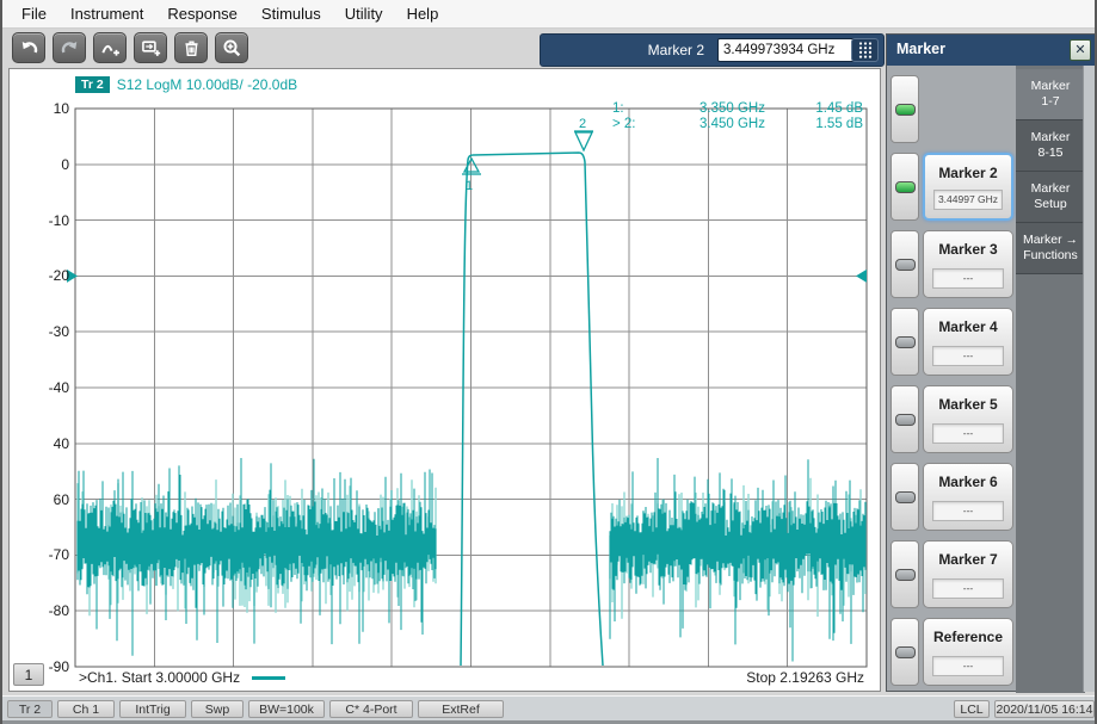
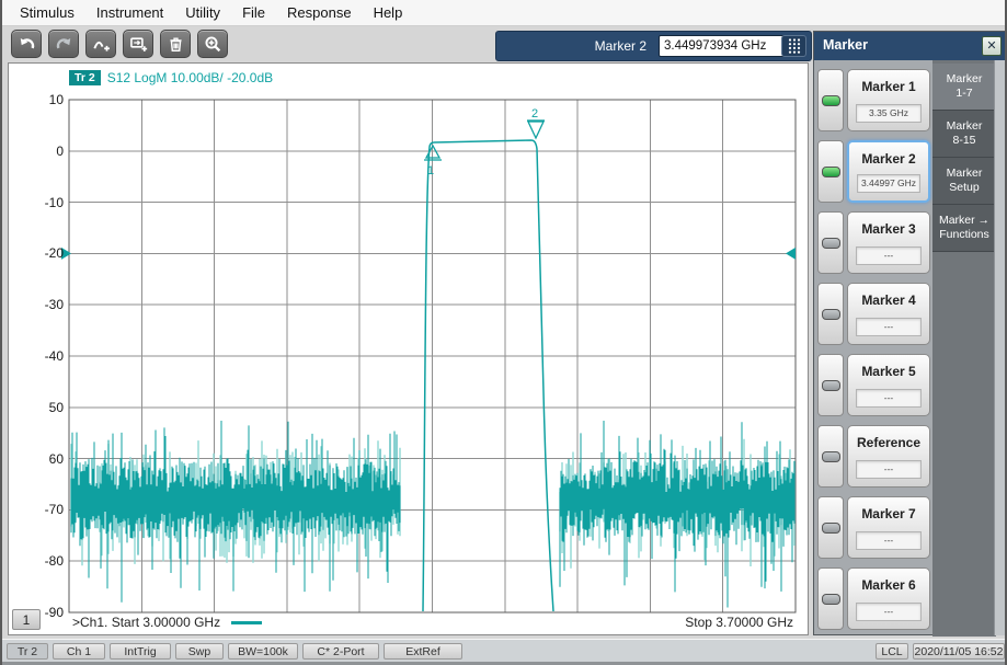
- File
+ Stimulus
  Instrument
- Response
+ Utility
- Stimulus
+ File
- Utility
+ Response
  Help
  Marker 2
  3.449973934 GHz
  Tr 2
  S12 LogM 10.00dB/ -20.0dB
  1
  2
  10
  0
  -10
  -20
  -30
  -40
- 40
+ 50
  60
  -70
  -80
  -90
- 1:
- 3.350 GHz
- 1.45 dB
- > 2:
- 3.450 GHz
- 1.55 dB
  1
  >Ch1. Start 3.00000 GHz
- Stop 2.19263 GHz
+ Stop 3.70000 GHz
  Marker
  ✕
+ Marker 1
+ 3.35 GHz
  Marker 2
  3.44997 GHz
  Marker 3
  ---
  Marker 4
  ---
  Marker 5
  ---
- Marker 6
+ Reference
  ---
  Marker 7
  ---
- Reference
+ Marker 6
  ---
  Marker
  1-7
  Marker
  8-15
  Marker
  Setup
  Marker →
  Functions
  Tr 2
  Ch 1
  IntTrig
  Swp
  BW=100k
- C* 4-Port
+ C* 2-Port
  ExtRef
  LCL
- 2020/11/05 16:14
+ 2020/11/05 16:52
